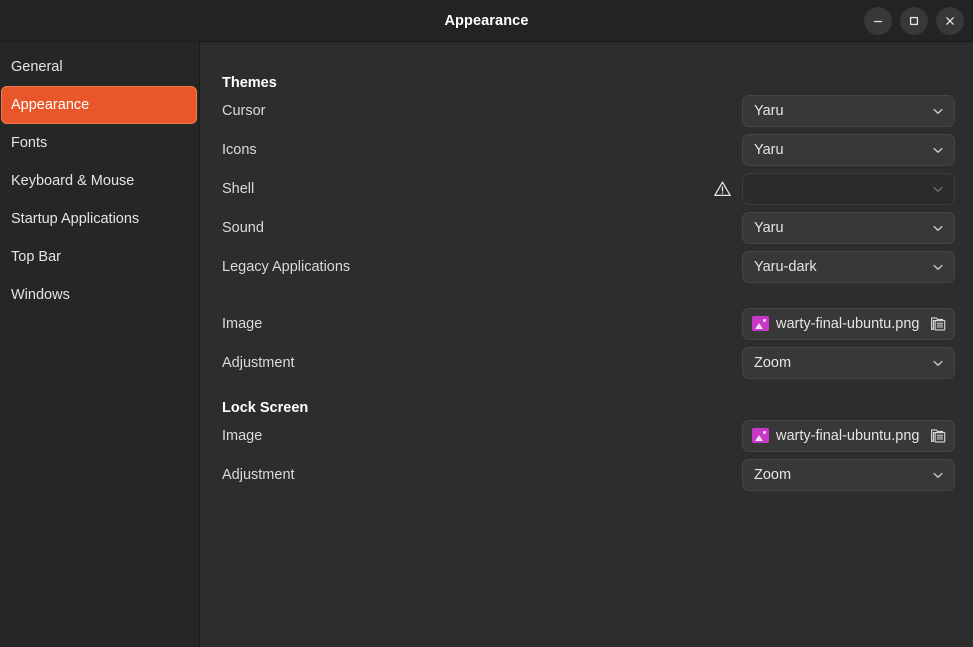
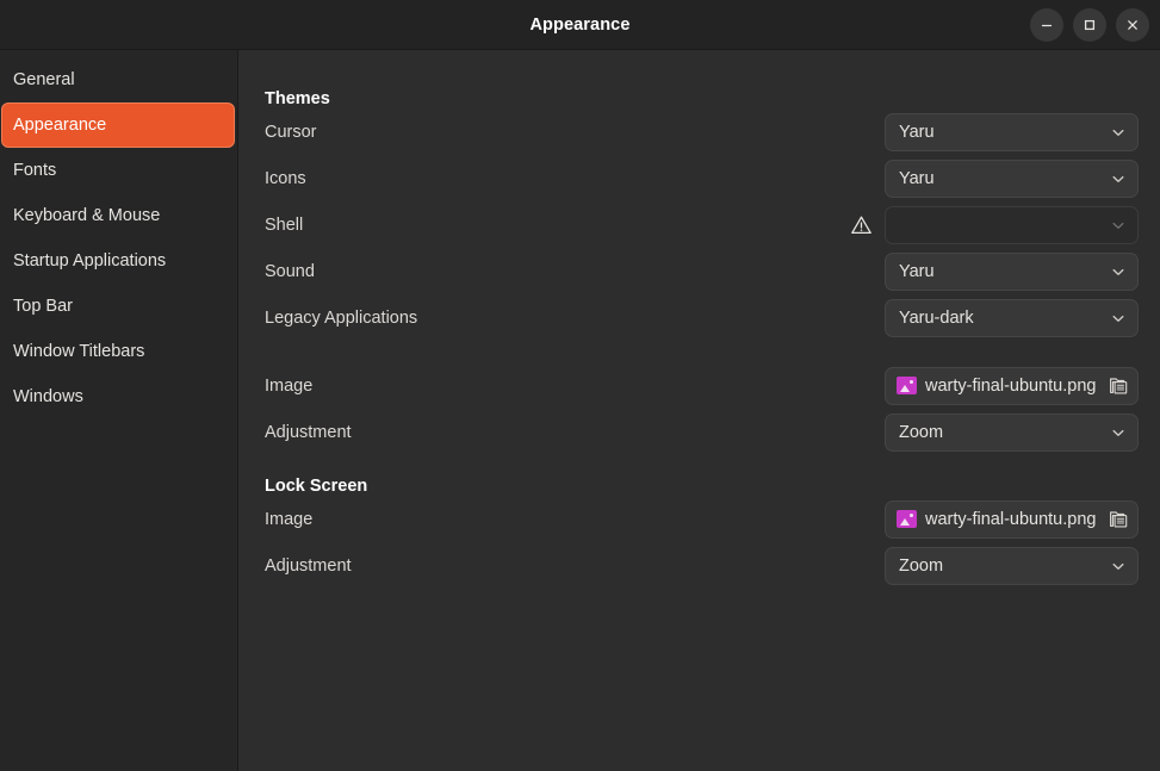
  Appearance
  General
  Appearance
  Fonts
  Keyboard & Mouse
  Startup Applications
  Top Bar
+ Window Titlebars
  Windows
  Themes
  Cursor
  Yaru
  Icons
  Yaru
  Shell
  Sound
  Yaru
  Legacy Applications
  Yaru-dark
  Image
  warty-final-ubuntu.png
  Adjustment
  Zoom
  Lock Screen
  Image
  warty-final-ubuntu.png
  Adjustment
  Zoom
